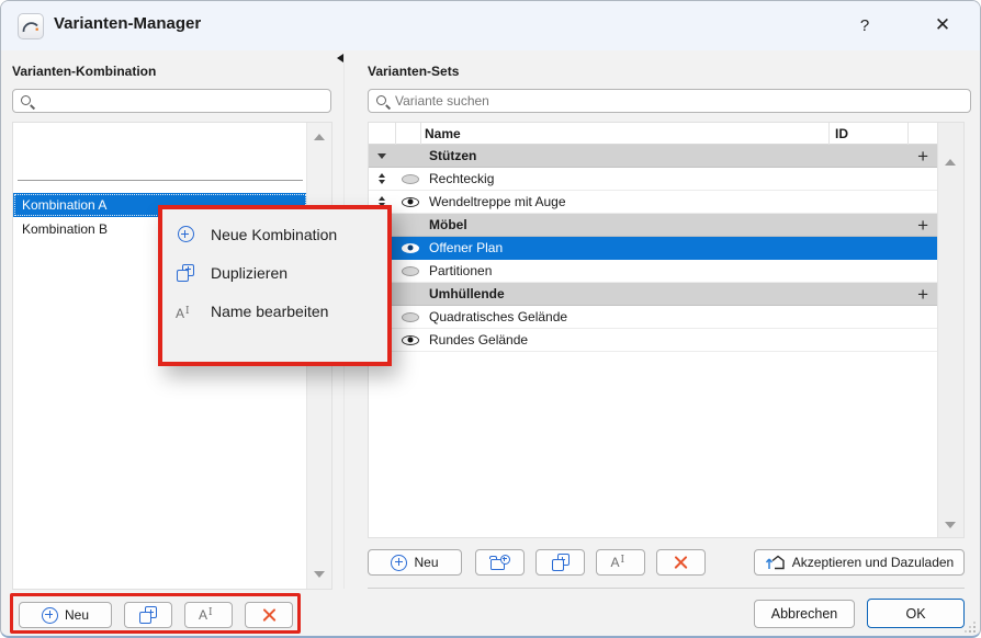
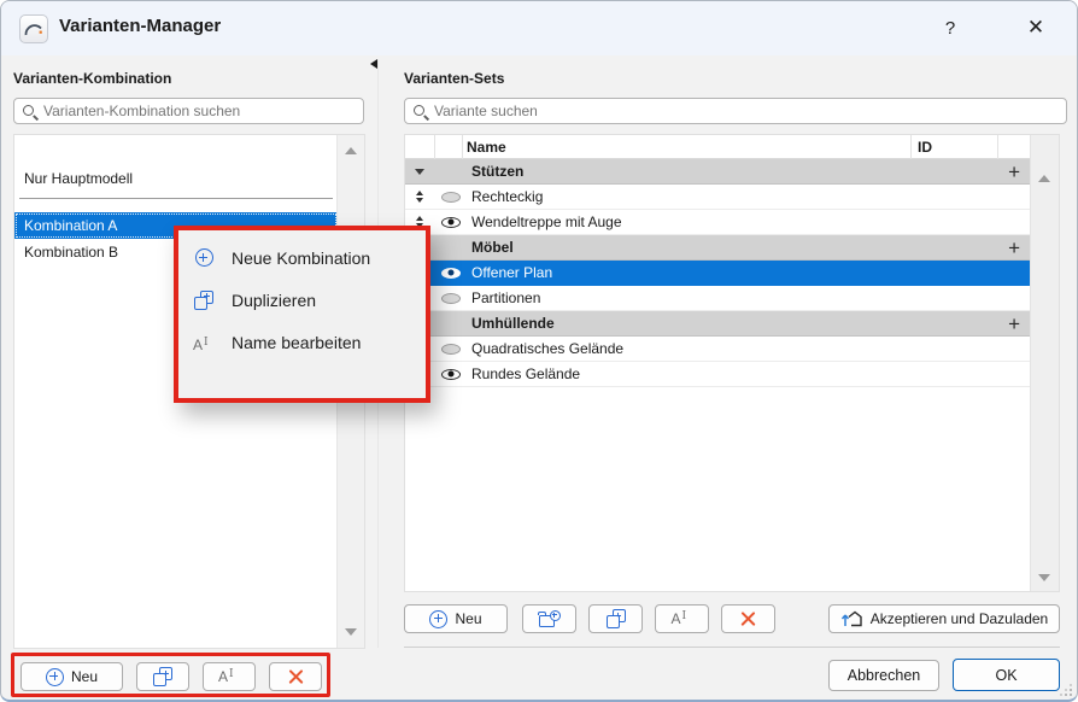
  Varianten-Manager
  ?
  ✕
  Varianten-Kombination
+ Varianten-Kombination suchen
+ Nur Hauptmodell
  Kombination A
  Kombination B
  Neu
  AI
  Varianten-Sets
  Variante suchen
  Name
  ID
  Stützen
  +
  Rechteckig
  Wendeltreppe mit Auge
  Möbel
  +
  Offener Plan
  Partitionen
  Umhüllende
  +
  Quadratisches Gelände
  Rundes Gelände
  Neu
  AI
  Akzeptieren und Dazuladen
  Abbrechen
  OK
  Neue Kombination
  Duplizieren
  AI
  Name bearbeiten
